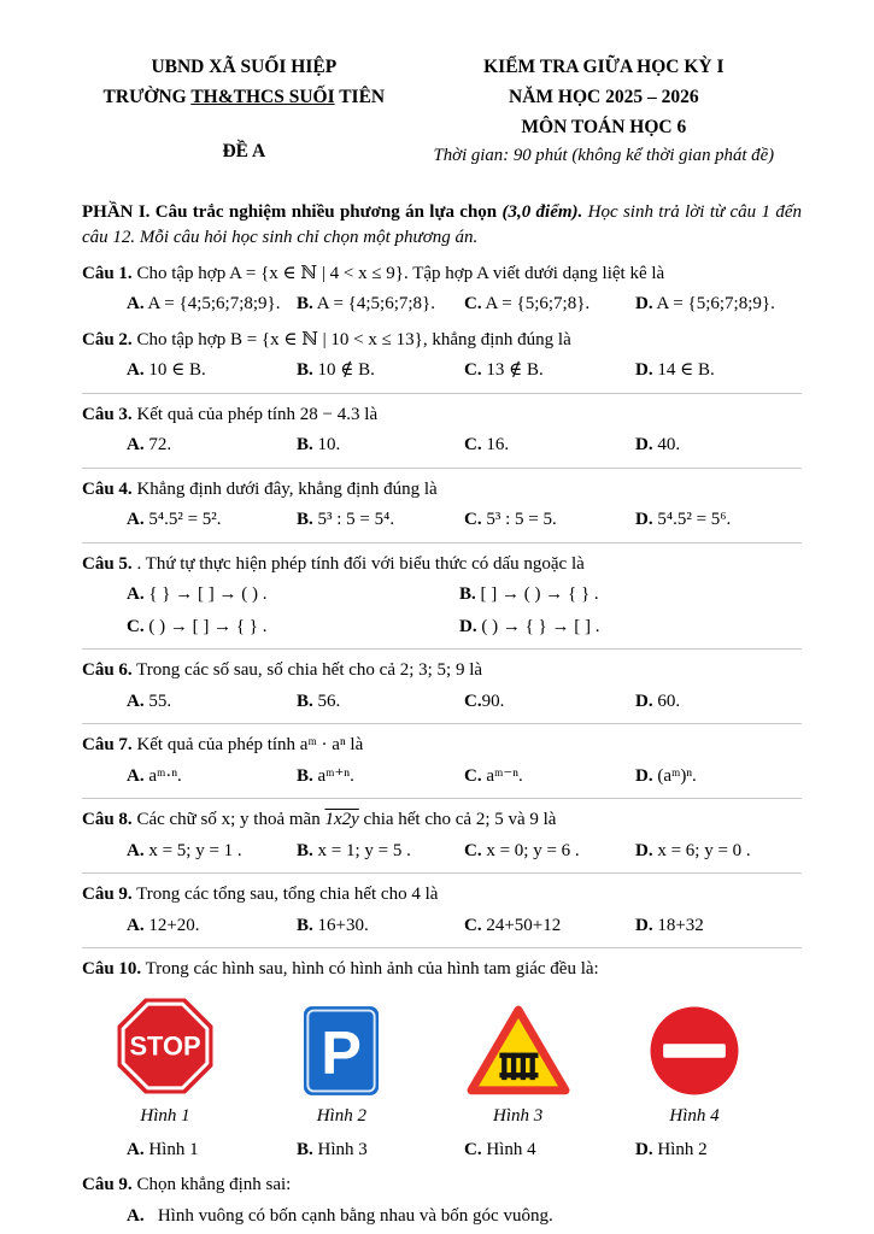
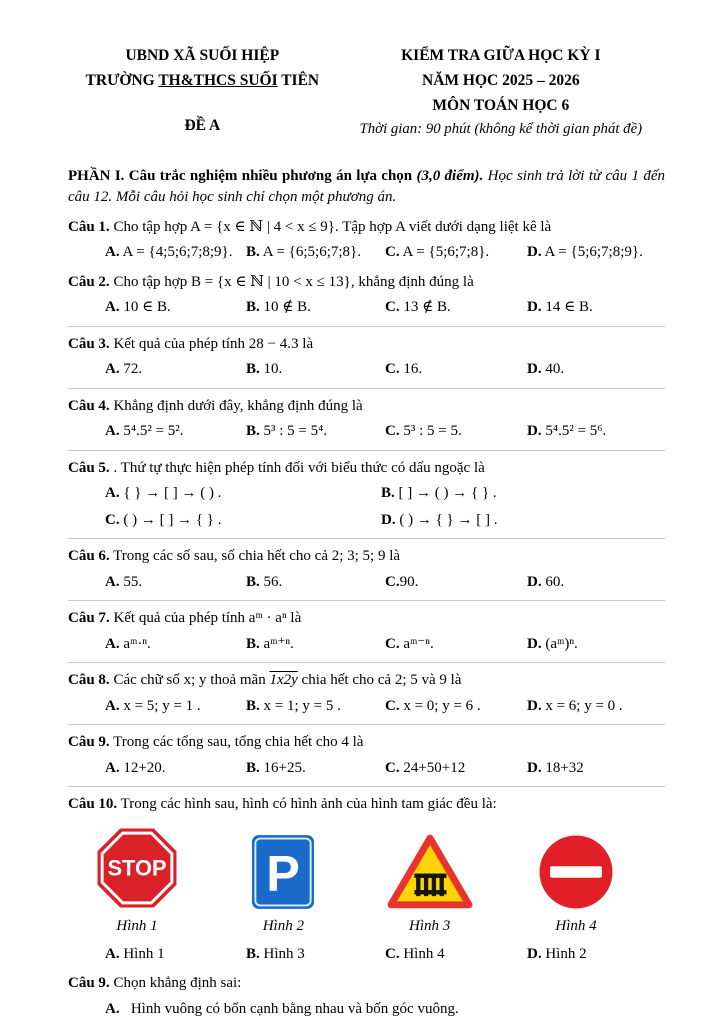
  UBND XÃ SUỐI HIỆP
  TRƯỜNG TH&THCS SUỐI TIÊN
  ĐỀ A
  KIỂM TRA GIỮA HỌC KỲ I
  NĂM HỌC 2025 – 2026
  MÔN TOÁN HỌC 6
  Thời gian: 90 phút (không kể thời gian phát đề)
  PHẦN I. Câu trắc nghiệm nhiều phương án lựa chọn (3,0 điểm). Học sinh trả lời từ câu 1 đến câu 12. Mỗi câu hỏi học sinh chỉ chọn một phương án.
  Câu 1. Cho tập hợp A = {x ∈ ℕ | 4 < x ≤ 9}. Tập hợp A viết dưới dạng liệt kê là
  A. A = {4;5;6;7;8;9}.
- B. A = {4;5;6;7;8}.
+ B. A = {6;5;6;7;8}.
  C. A = {5;6;7;8}.
  D. A = {5;6;7;8;9}.
  Câu 2. Cho tập hợp B = {x ∈ ℕ | 10 < x ≤ 13}, khẳng định đúng là
  A. 10 ∈ B.
  B. 10 ∉ B.
  C. 13 ∉ B.
  D. 14 ∈ B.
  Câu 3. Kết quả của phép tính 28 − 4.3 là
  A. 72.
  B. 10.
  C. 16.
  D. 40.
  Câu 4. Khẳng định dưới đây, khẳng định đúng là
  A. 5⁴.5² = 5².
  B. 5³ : 5 = 5⁴.
  C. 5³ : 5 = 5.
  D. 5⁴.5² = 5⁶.
  Câu 5. . Thứ tự thực hiện phép tính đối với biểu thức có dấu ngoặc là
  A. { } → [ ] → ( ) .
  B. [ ] → ( ) → { } .
  C. ( ) → [ ] → { } .
  D. ( ) → { } → [ ] .
  Câu 6. Trong các số sau, số chia hết cho cả 2; 3; 5; 9 là
  A. 55.
  B. 56.
  C.90.
  D. 60.
  Câu 7. Kết quả của phép tính aᵐ · aⁿ là
  A. aᵐ·ⁿ.
  B. aᵐ⁺ⁿ.
  C. aᵐ⁻ⁿ.
  D. (aᵐ)ⁿ.
  Câu 8. Các chữ số x; y thoả mãn 1x2y chia hết cho cả 2; 5 và 9 là
  A. x = 5; y = 1 .
  B. x = 1; y = 5 .
  C. x = 0; y = 6 .
  D. x = 6; y = 0 .
  Câu 9. Trong các tổng sau, tổng chia hết cho 4 là
  A. 12+20.
- B. 16+30.
+ B. 16+25.
  C. 24+50+12
  D. 18+32
  Câu 10. Trong các hình sau, hình có hình ảnh của hình tam giác đều là:
  STOP
  Hình 1
  P
  Hình 2
  Hình 3
  Hình 4
  A. Hình 1
  B. Hình 3
  C. Hình 4
  D. Hình 2
  Câu 9. Chọn khẳng định sai:
  A. Hình vuông có bốn cạnh bằng nhau và bốn góc vuông.
